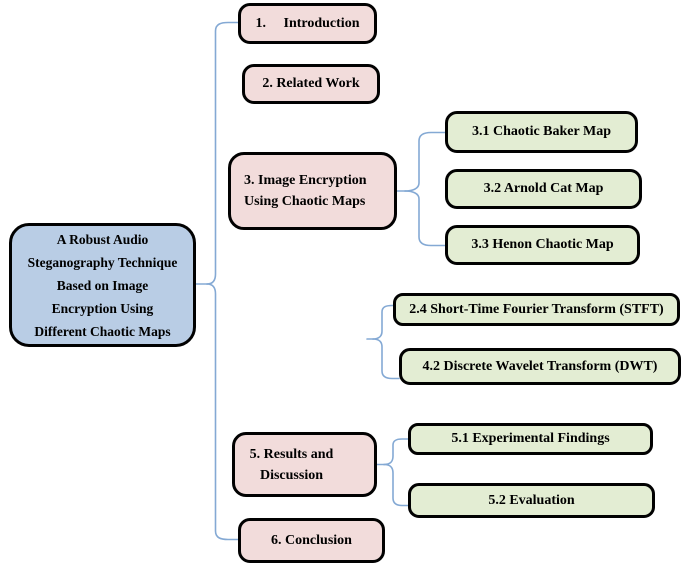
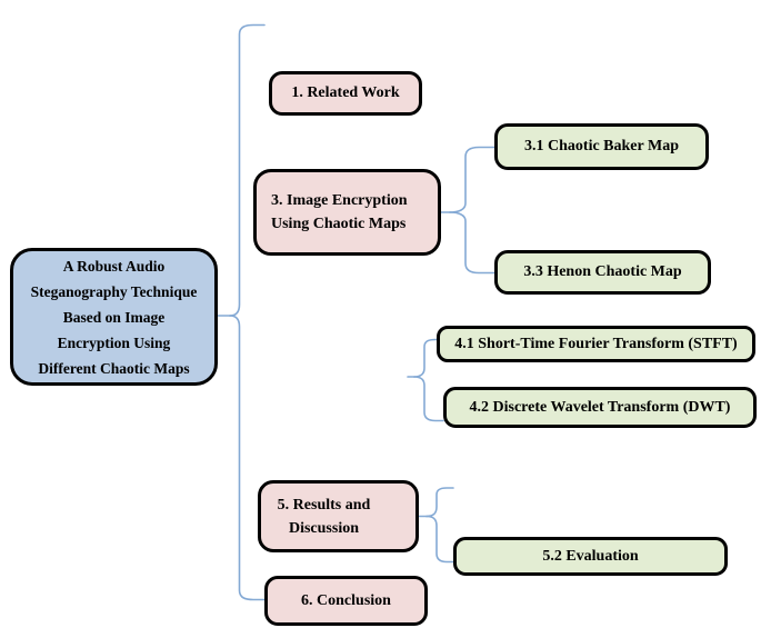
  A Robust Audio
  Steganography Technique
  Based on Image
  Encryption Using
  Different Chaotic Maps
- 1. Introduction
- 2. Related Work
+ 1. Related Work
  3. Image Encryption
  Using Chaotic Maps
  5. Results and
  Discussion
  6. Conclusion
  3.1 Chaotic Baker Map
- 3.2 Arnold Cat Map
  3.3 Henon Chaotic Map
- 2.4 Short-Time Fourier Transform (STFT)
+ 4.1 Short-Time Fourier Transform (STFT)
  4.2 Discrete Wavelet Transform (DWT)
- 5.1 Experimental Findings
  5.2 Evaluation
